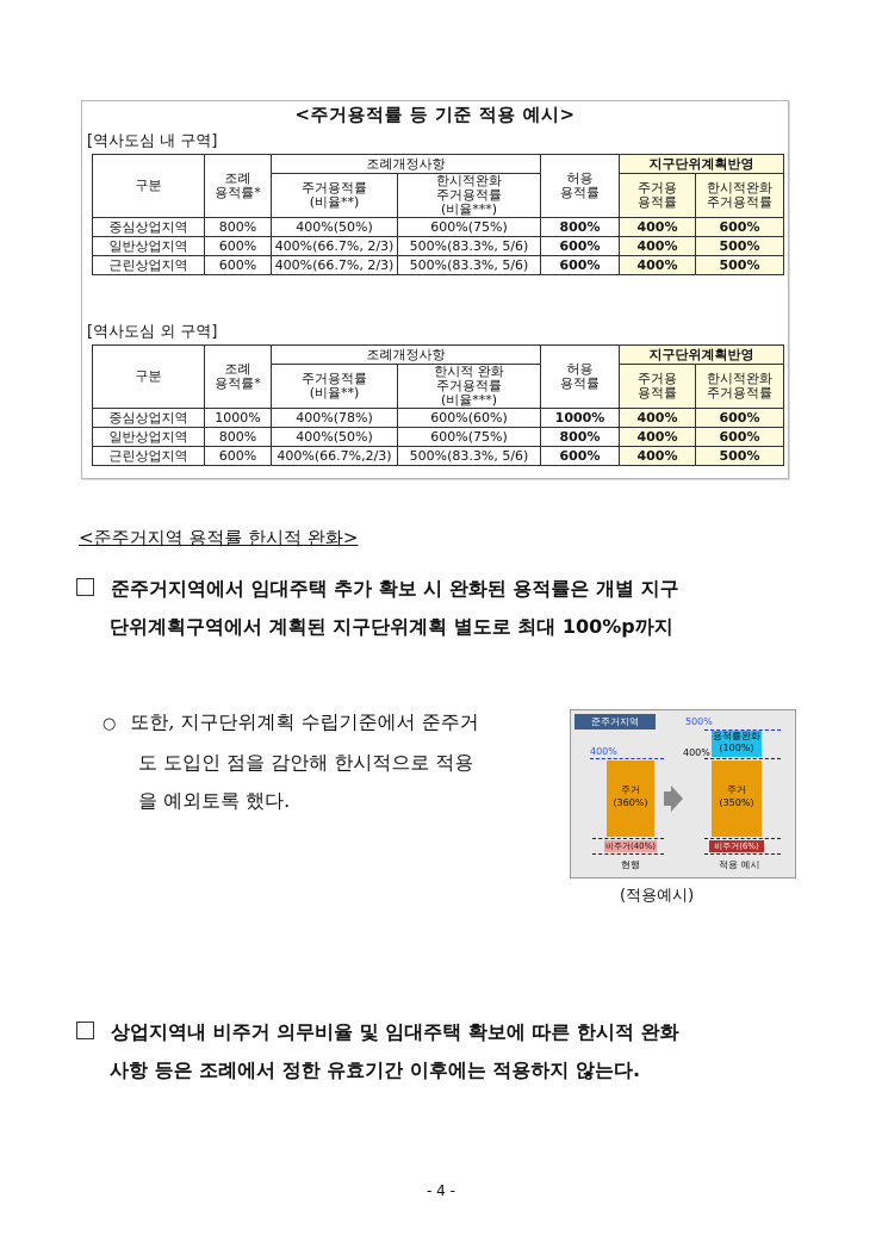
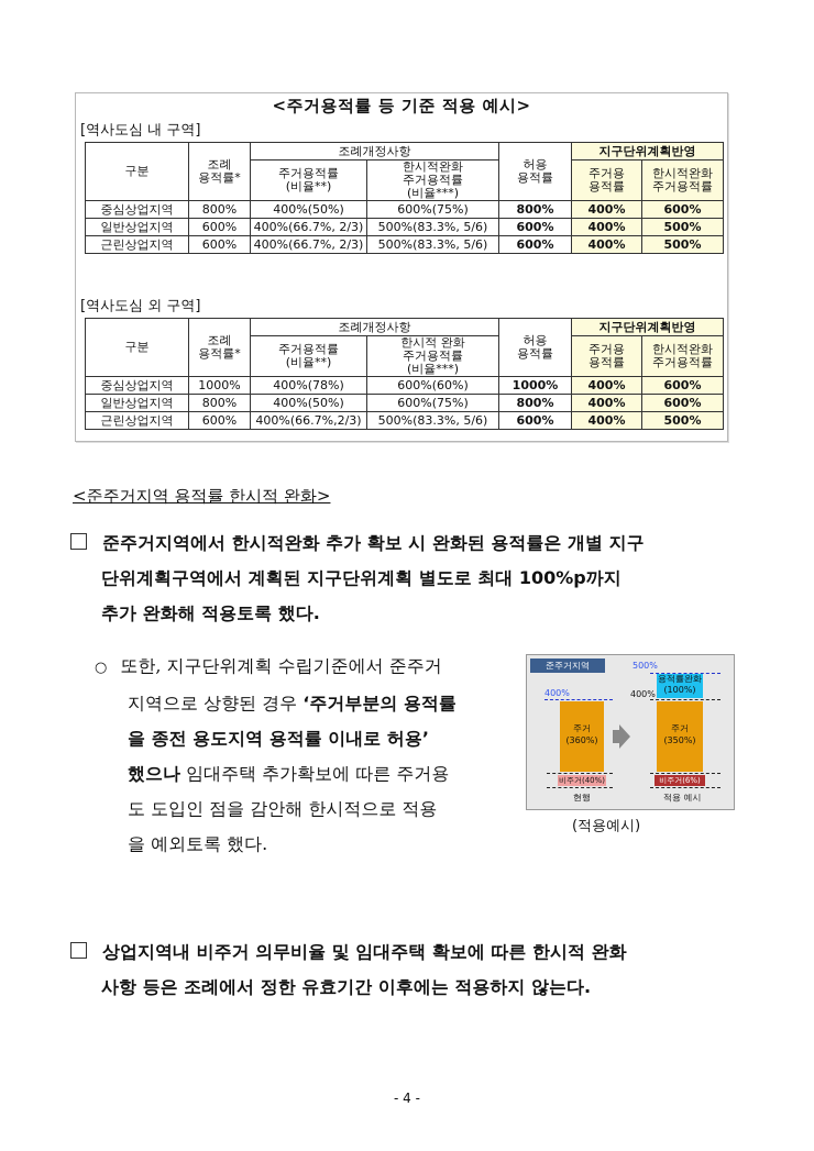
  <주거용적률 등 기준 적용 예시>
  [역사도심 내 구역]
  구분	조례 용적률*	조례개정사항	허용 용적률	지구단위계획반영
  주거용적률 (비율**)	한시적완화 주거용적률 (비율***)	주거용 용적률	한시적완화 주거용적률
  중심상업지역	800%	400%(50%)	600%(75%)	800%	400%	600%
  일반상업지역	600%	400%(66.7%, 2/3)	500%(83.3%, 5/6)	600%	400%	500%
  근린상업지역	600%	400%(66.7%, 2/3)	500%(83.3%, 5/6)	600%	400%	500%
  [역사도심 외 구역]
  구분	조례 용적률*	조례개정사항	허용 용적률	지구단위계획반영
  주거용적률 (비율**)	한시적 완화 주거용적률 (비율***)	주거용 용적률	한시적완화 주거용적률
  중심상업지역	1000%	400%(78%)	600%(60%)	1000%	400%	600%
  일반상업지역	800%	400%(50%)	600%(75%)	800%	400%	600%
  근린상업지역	600%	400%(66.7%,2/3)	500%(83.3%, 5/6)	600%	400%	500%
  <준주거지역 용적률 한시적 완화>
- 준주거지역에서 임대주택 추가 확보 시 완화된 용적률은 개별 지구
+ 준주거지역에서 한시적완화 추가 확보 시 완화된 용적률은 개별 지구
  단위계획구역에서 계획된 지구단위계획 별도로 최대 100%p까지
+ 추가 완화해 적용토록 했다.
  ○ 또한, 지구단위계획 수립기준에서 준주거
+ 지역으로 상향된 경우 ‘주거부분의 용적률
+ 을 종전 용도지역 용적률 이내로 허용’
+ 했으나 임대주택 추가확보에 따른 주거용
  도 도입인 점을 감안해 한시적으로 적용
  을 예외토록 했다.
  준주거지역
  400%
  주거
  (360%)
  비주거(40%)
  현행
  500%
  용적률완화
  (100%)
  400%
  주거
  (350%)
  비주거(6%)
  적용 예시
  (적용예시)
  상업지역내 비주거 의무비율 및 임대주택 확보에 따른 한시적 완화
  사항 등은 조례에서 정한 유효기간 이후에는 적용하지 않는다.
  - 4 -
